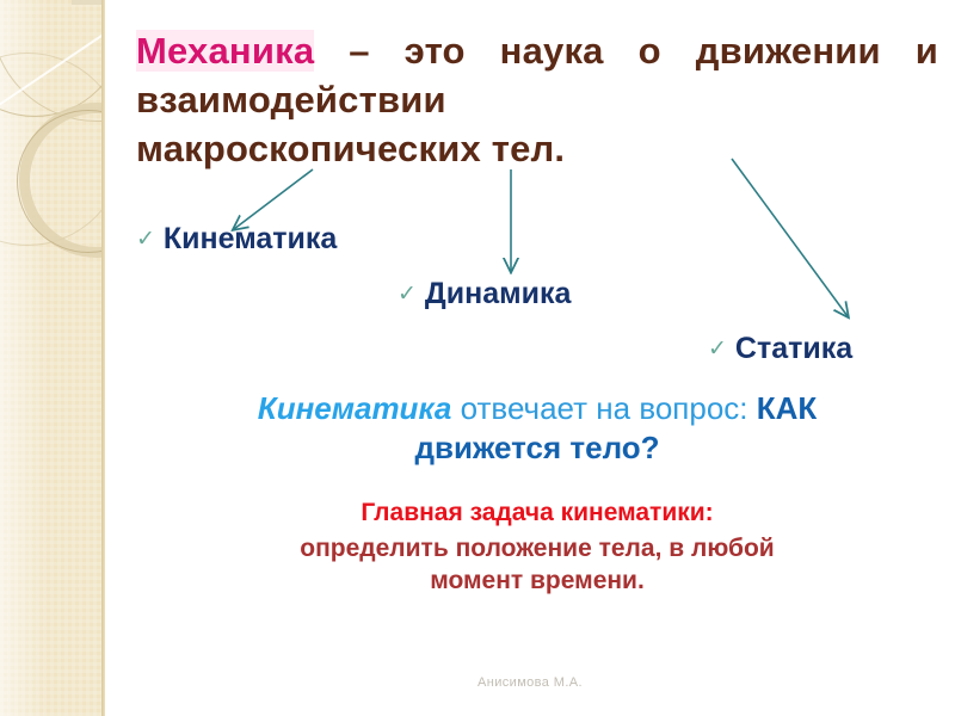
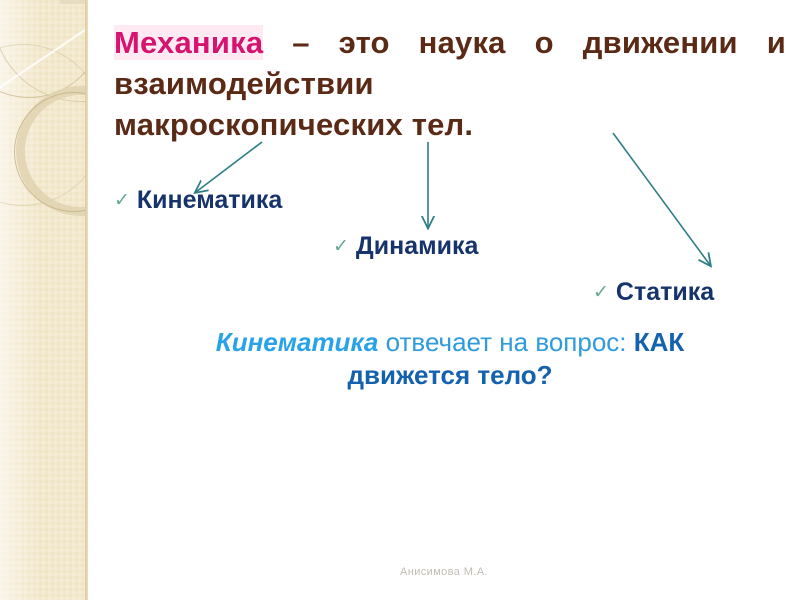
  Механика – это наука о движении и взаимодействии
  макроскопических тел.
  ✓ Кинематика
  ✓ Динамика
  ✓ Статика
  Кинематика отвечает на вопрос: КАК
  движется тело?
- Главная задача кинематики:
- определить положение тела, в любой
- момент времени.
  Анисимова М.А.
